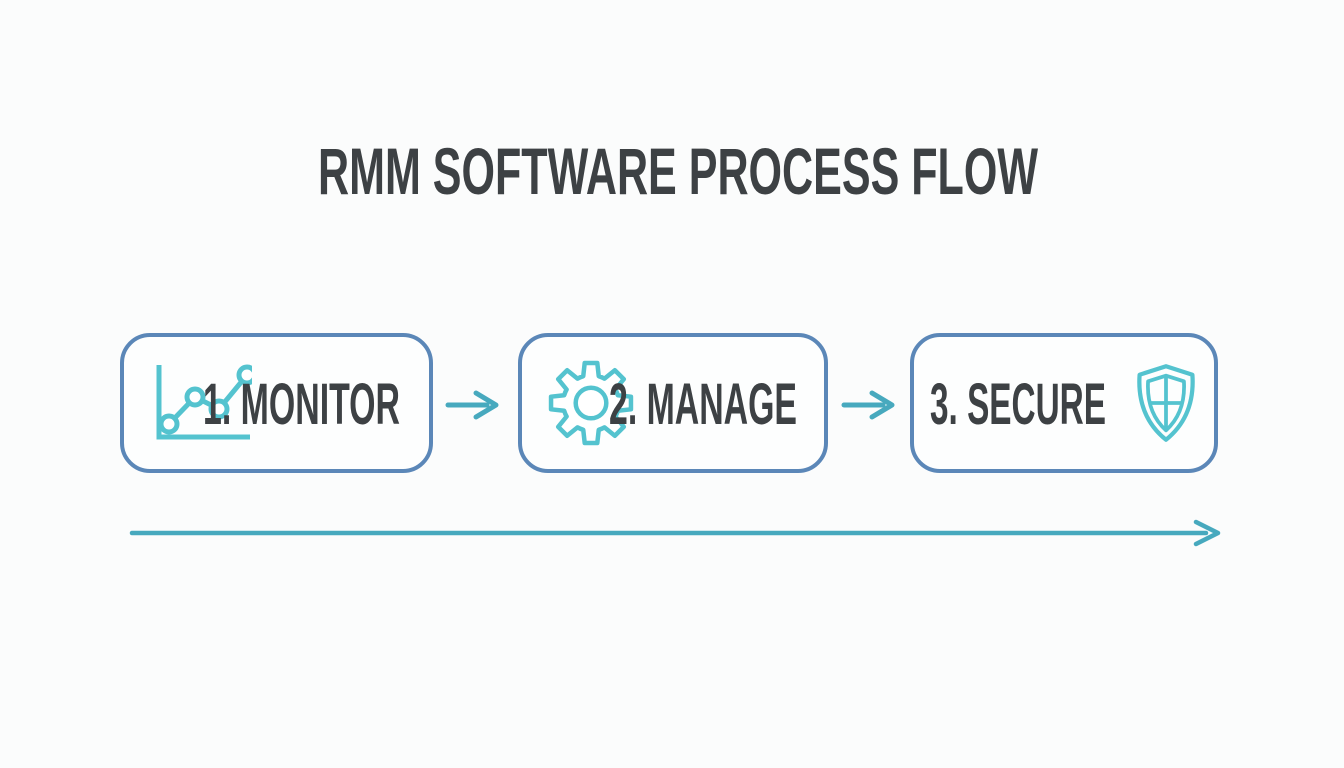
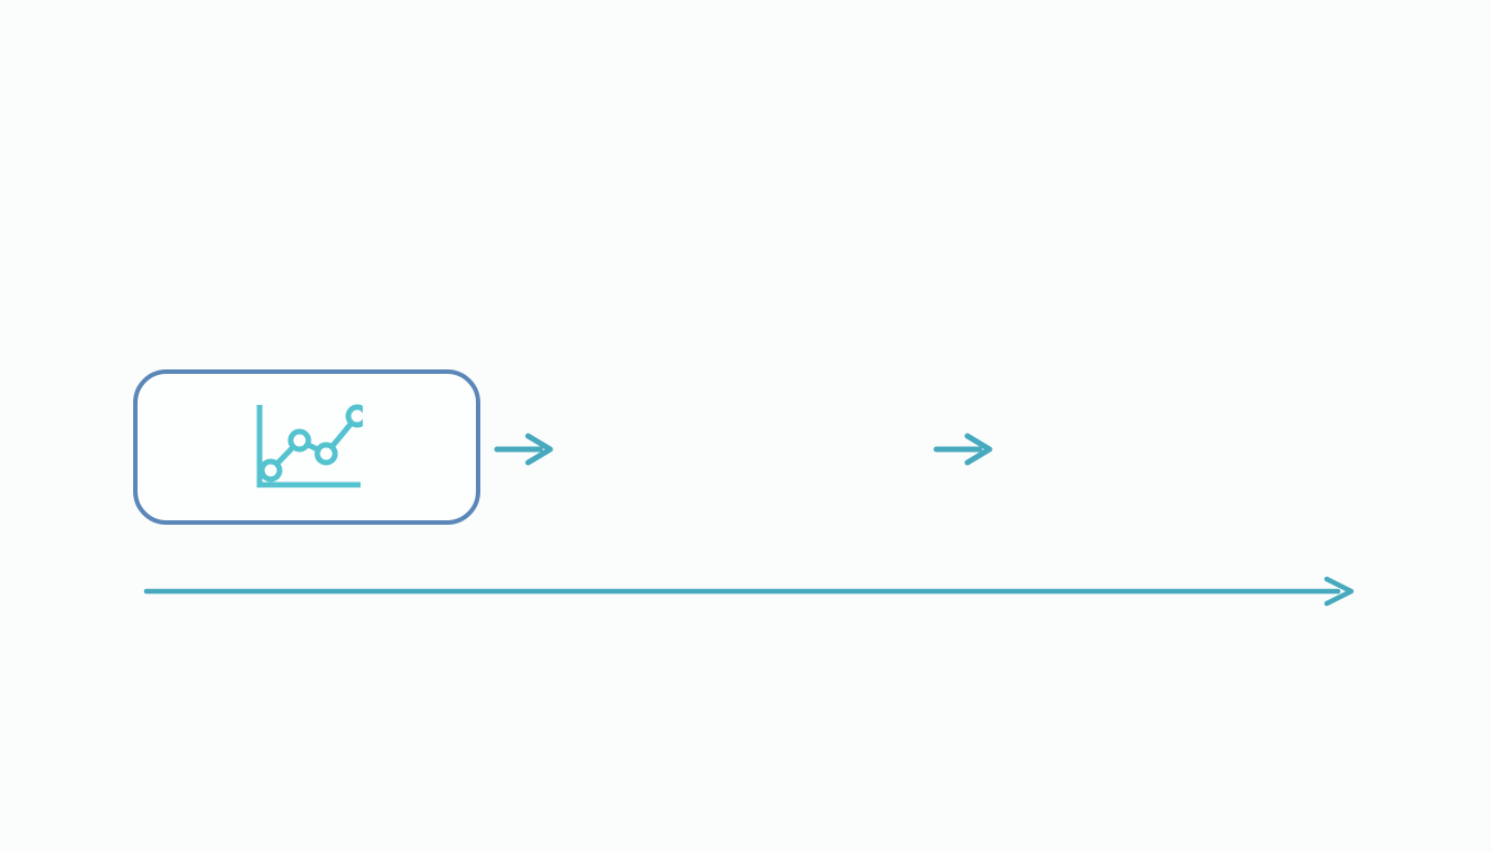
- RMM SOFTWARE PROCESS FLOW
- 1. MONITOR
- 2. MANAGE
- 3. SECURE
